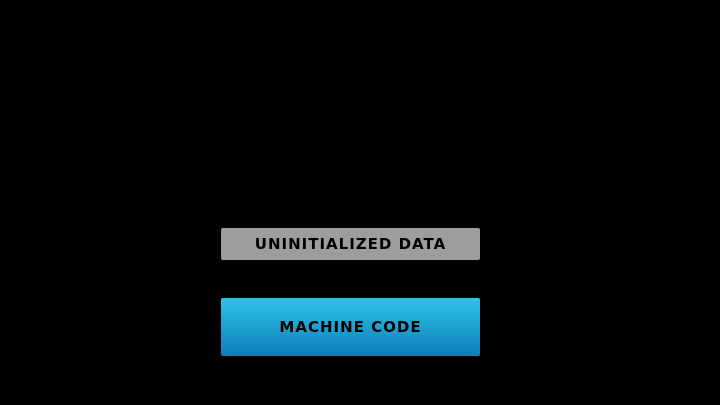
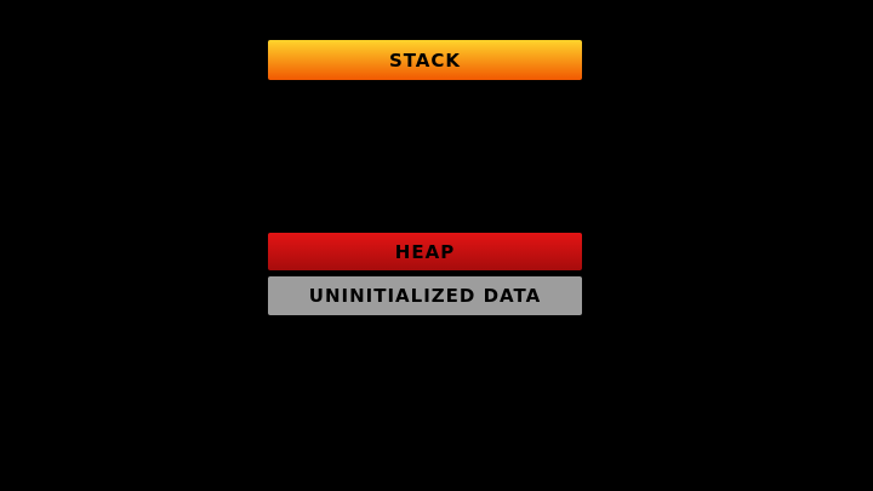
+ STACK
+ HEAP
  UNINITIALIZED DATA
- MACHINE CODE
